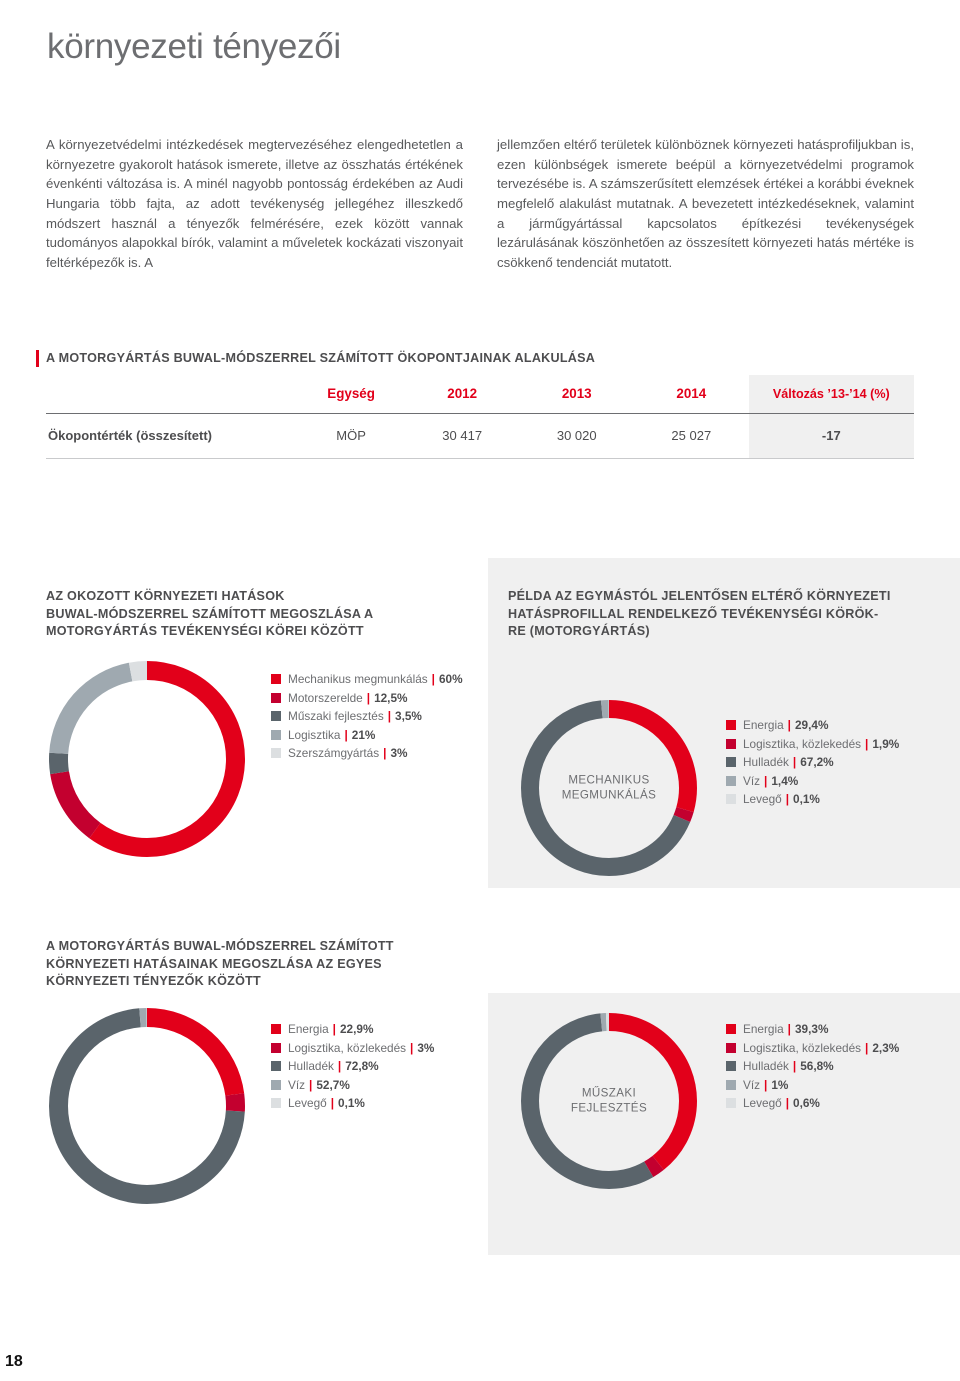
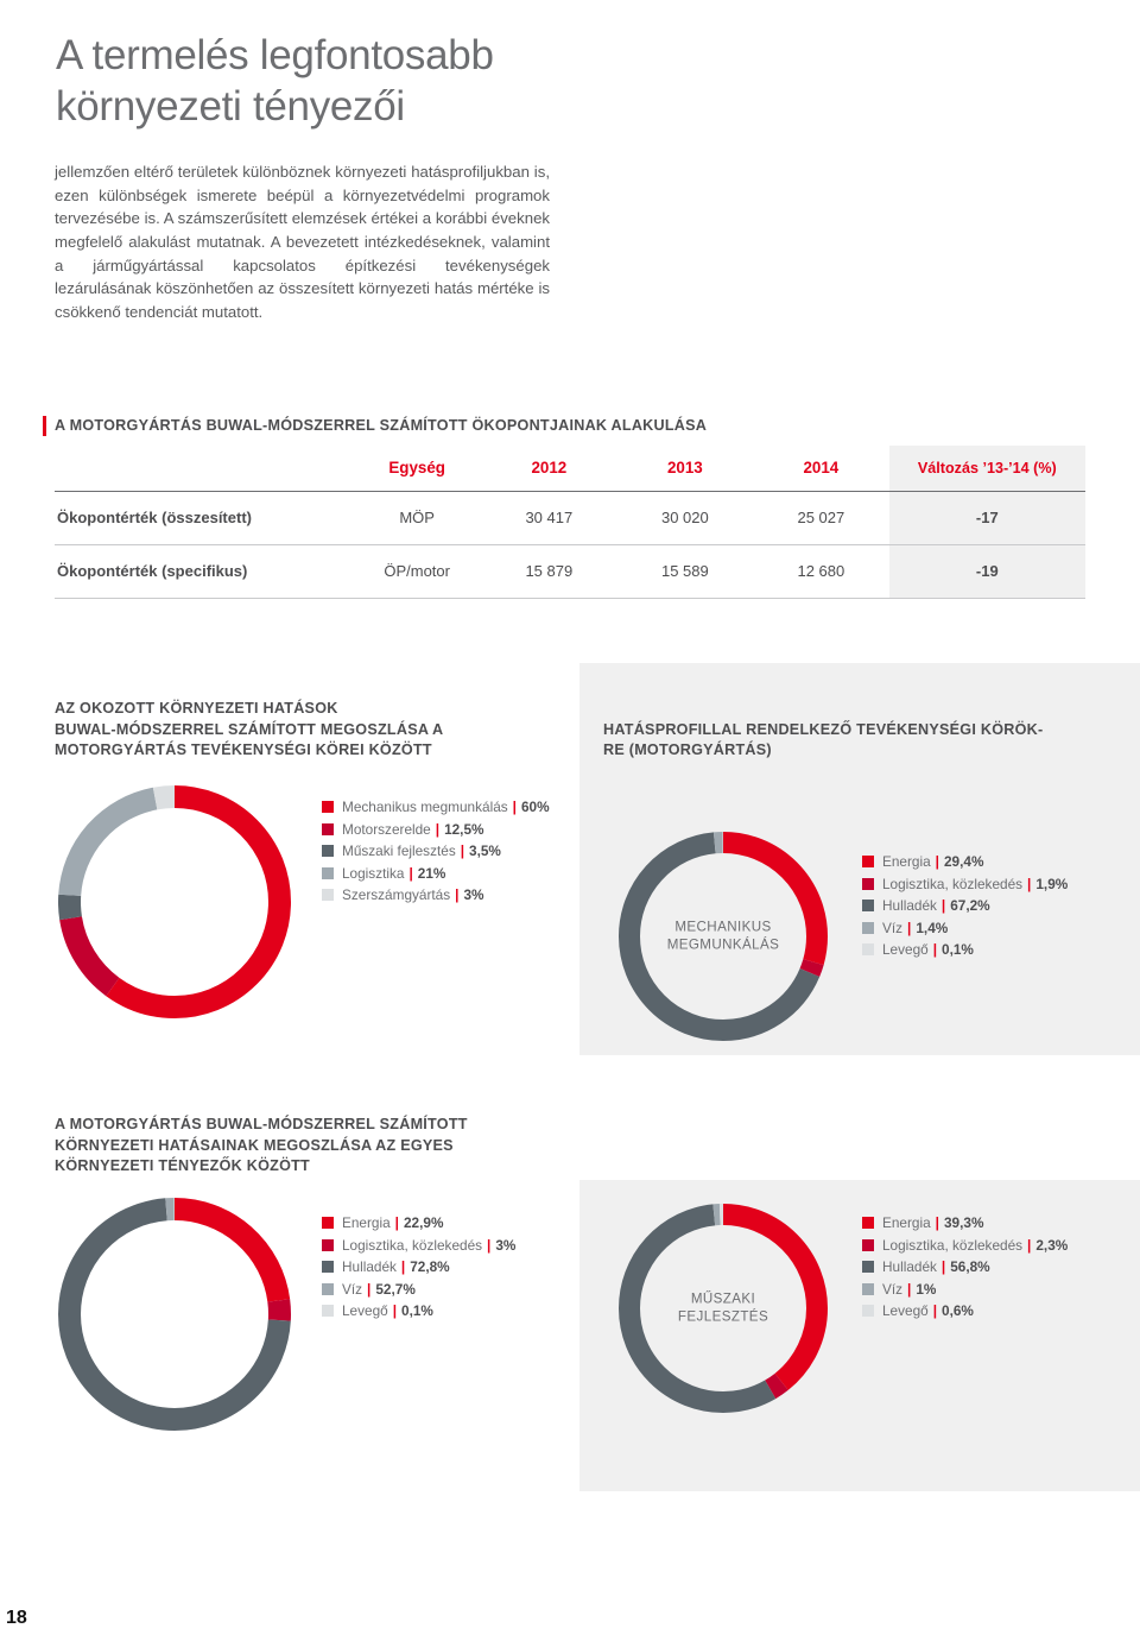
+ A termelés legfontosabb
  környezeti tényezői
- A környezetvédelmi intézkedések megtervezéséhez elengedhetetlen a környezetre gyakorolt hatások ismerete, illetve az összhatás értékének évenkénti változása is. A minél nagyobb pontosság érdekében az Audi Hungaria több fajta, az adott tevékenység jellegéhez illeszkedő módszert használ a tényezők felmérésére, ezek között vannak tudományos alapokkal bírók, valamint a műveletek kockázati viszonyait feltérképezők is. A
  jellemzően eltérő területek különböznek környezeti hatásprofiljukban is, ezen különbségek ismerete beépül a környezetvédelmi programok tervezésébe is. A számszerűsített elemzések értékei a korábbi éveknek megfelelő alakulást mutatnak. A bevezetett intézkedéseknek, valamint a járműgyártással kapcsolatos építkezési tevékenységek lezárulásának köszönhetően az összesített környezeti hatás mértéke is csökkenő tendenciát mutatott.
  A MOTORGYÁRTÁS BUWAL-MÓDSZERREL SZÁMÍTOTT ÖKOPONTJAINAK ALAKULÁSA
  	Egység	2012	2013	2014	Változás ’13-’14 (%)
  Ökopontérték (összesített)	MÖP	30 417	30 020	25 027	-17
+ Ökopontérték (specifikus)	ÖP/motor	15 879	15 589	12 680	-19
  AZ OKOZOTT KÖRNYEZETI HATÁSOK
  BUWAL-MÓDSZERREL SZÁMÍTOTT MEGOSZLÁSA A
  MOTORGYÁRTÁS TEVÉKENYSÉGI KÖREI KÖZÖTT
- PÉLDA AZ EGYMÁSTÓL JELENTŐSEN ELTÉRŐ KÖRNYEZETI
  HATÁSPROFILLAL RENDELKEZŐ TEVÉKENYSÉGI KÖRÖK-
  RE (MOTORGYÁRTÁS)
  A MOTORGYÁRTÁS BUWAL-MÓDSZERREL SZÁMÍTOTT
  KÖRNYEZETI HATÁSAINAK MEGOSZLÁSA AZ EGYES
  KÖRNYEZETI TÉNYEZŐK KÖZÖTT
  MECHANIKUS
  MEGMUNKÁLÁS
  MŰSZAKI
  FEJLESZTÉS
  Mechanikus megmunkálás
  |
  60%
  Motorszerelde
  |
  12,5%
  Műszaki fejlesztés
  |
  3,5%
  Logisztika
  |
  21%
  Szerszámgyártás
  |
  3%
  Energia
  |
  29,4%
  Logisztika, közlekedés
  |
  1,9%
  Hulladék
  |
  67,2%
  Víz
  |
  1,4%
  Levegő
  |
  0,1%
  Energia
  |
  22,9%
  Logisztika, közlekedés
  |
  3%
  Hulladék
  |
  72,8%
  Víz
  |
  52,7%
  Levegő
  |
  0,1%
  Energia
  |
  39,3%
  Logisztika, közlekedés
  |
  2,3%
  Hulladék
  |
  56,8%
  Víz
  |
  1%
  Levegő
  |
  0,6%
  18
